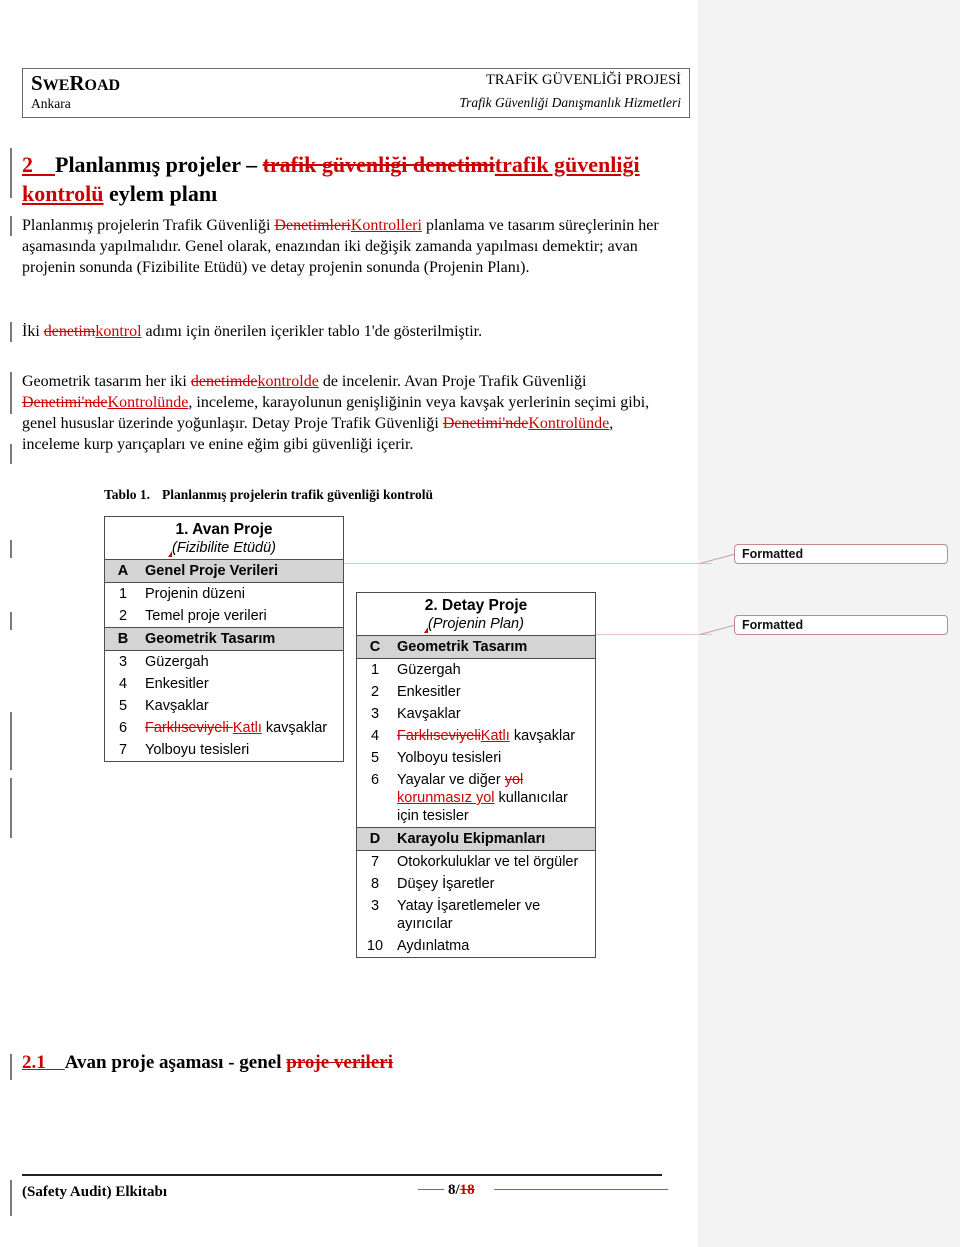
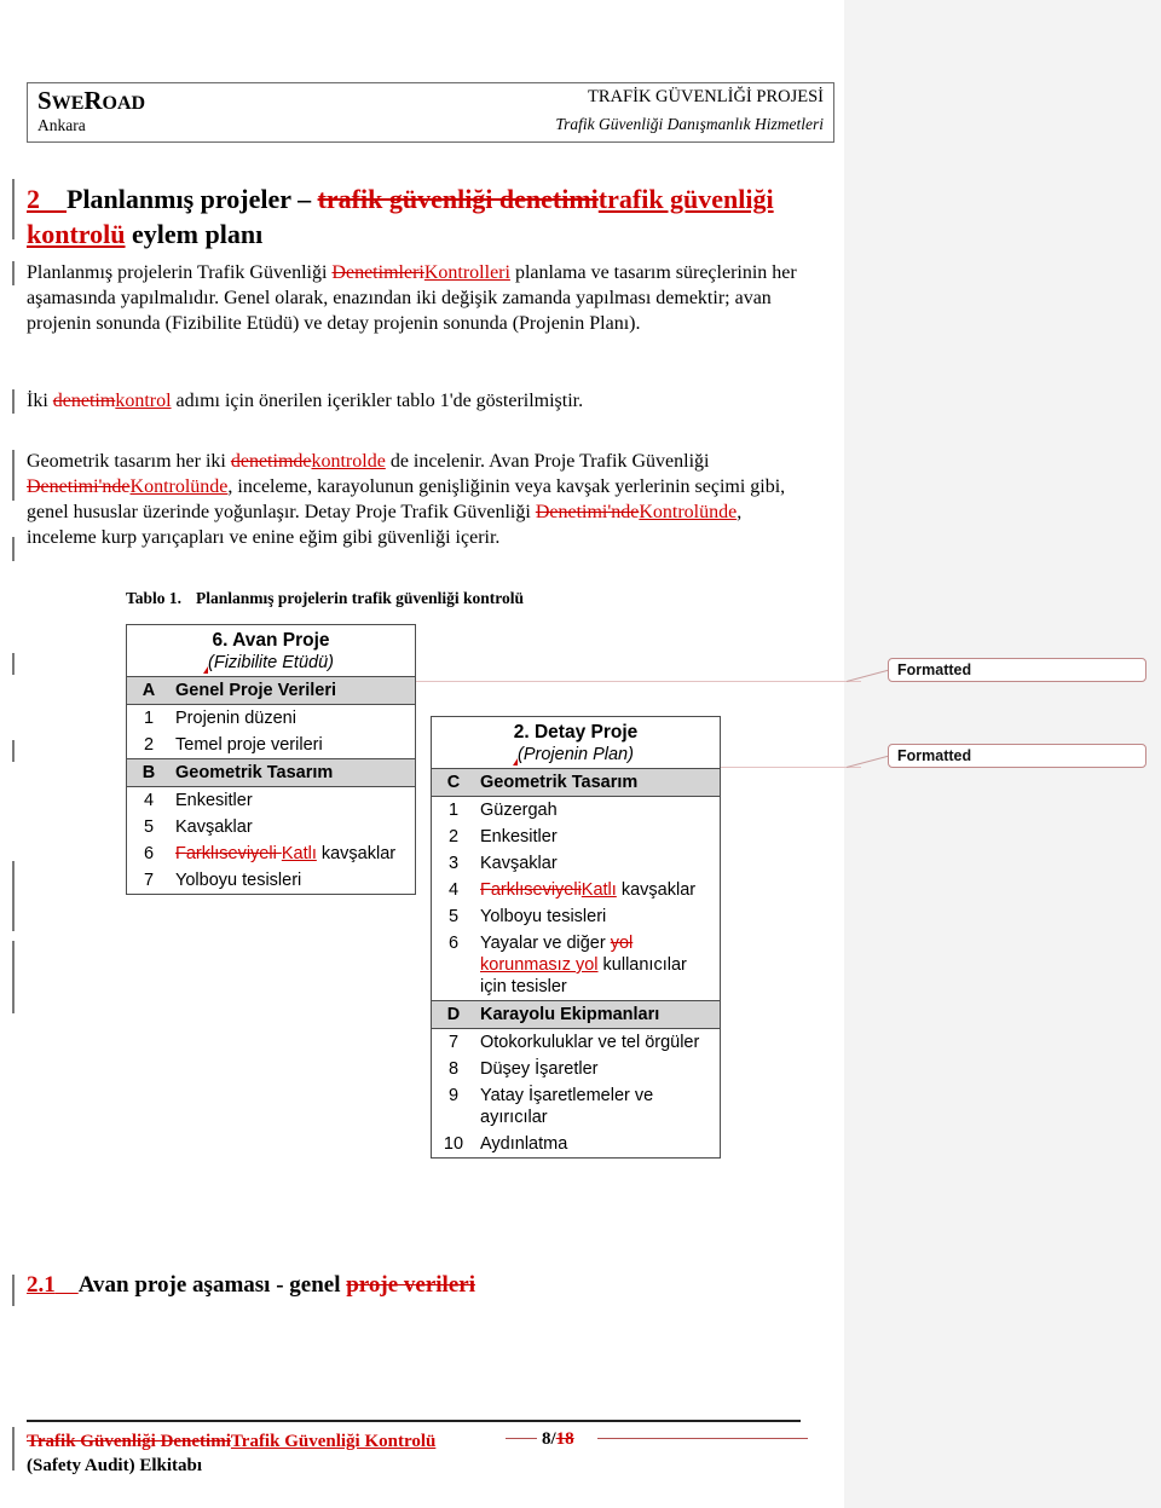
  SWEROAD
  Ankara
  TRAFİK GÜVENLİĞİ PROJESİ
  Trafik Güvenliği Danışmanlık Hizmetleri
  2 Planlanmış projeler – trafik güvenliği denetimitrafik güvenliği kontrolü eylem planı
  Planlanmış projelerin Trafik Güvenliği DenetimleriKontrolleri planlama ve tasarım süreçlerinin her aşamasında yapılmalıdır. Genel olarak, enazından iki değişik zamanda yapılması demektir; avan projenin sonunda (Fizibilite Etüdü) ve detay projenin sonunda (Projenin Planı).
  İki denetimkontrol adımı için önerilen içerikler tablo 1'de gösterilmiştir.
  Geometrik tasarım her iki denetimdekontrolde de incelenir. Avan Proje Trafik Güvenliği Denetimi'ndeKontrolünde, inceleme, karayolunun genişliğinin veya kavşak yerlerinin seçimi gibi, genel hususlar üzerinde yoğunlaşır. Detay Proje Trafik Güvenliği Denetimi'ndeKontrolünde, inceleme kurp yarıçapları ve enine eğim gibi güvenliği içerir.
  Tablo 1. Planlanmış projelerin trafik güvenliği kontrolü
- 1. Avan Proje (Fizibilite Etüdü)
+ 6. Avan Proje (Fizibilite Etüdü)
  A	Genel Proje Verileri
  1	Projenin düzeni
  2	Temel proje verileri
  B	Geometrik Tasarım
- 3	Güzergah
  4	Enkesitler
  5	Kavşaklar
  6	Farklıseviyeli Katlı kavşaklar
  7	Yolboyu tesisleri
  2. Detay Proje (Projenin Plan)
  C	Geometrik Tasarım
  1	Güzergah
  2	Enkesitler
  3	Kavşaklar
  4	FarklıseviyeliKatlı kavşaklar
  5	Yolboyu tesisleri
  6	Yayalar ve diğer yol korunmasız yol kullanıcılar için tesisler
  D	Karayolu Ekipmanları
  7	Otokorkuluklar ve tel örgüler
  8	Düşey İşaretler
- 3	Yatay İşaretlemeler ve ayırıcılar
+ 9	Yatay İşaretlemeler ve ayırıcılar
  10	Aydınlatma
  Formatted
  Formatted
  2.1 Avan proje aşaması - genel proje verileri
+ Trafik Güvenliği DenetimiTrafik Güvenliği Kontrolü
  (Safety Audit) Elkitabı
  8/18
